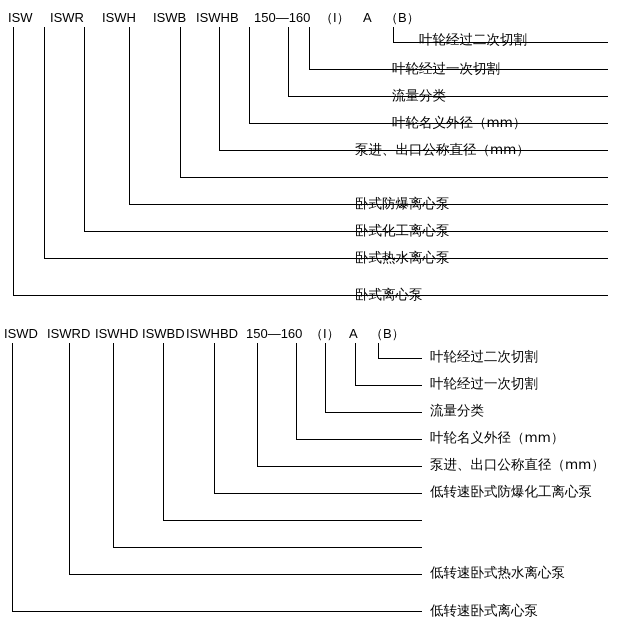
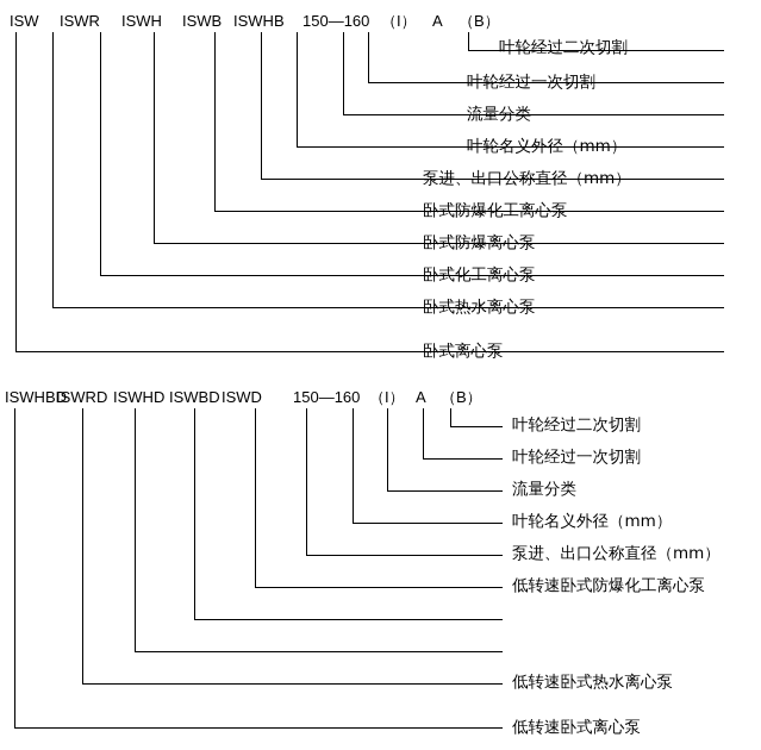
  ISW
  ISWR
  ISWH
  ISWB
  ISWHB
  150—160
  （I）
  A
  （B）
  叶轮经过二次切割
  叶轮经过一次切割
  流量分类
  叶轮名义外径（mm）
  泵进、出口公称直径（mm）
+ 卧式防爆化工离心泵
  卧式防爆离心泵
  卧式化工离心泵
  卧式热水离心泵
  卧式离心泵
- ISWD
+ ISWHBD
  ISWRD
  ISWHD
  ISWBD
- ISWHBD
+ ISWD
  150—160
  （I）
  A
  （B）
  叶轮经过二次切割
  叶轮经过一次切割
  流量分类
  叶轮名义外径（mm）
  泵进、出口公称直径（mm）
  低转速卧式防爆化工离心泵
  低转速卧式热水离心泵
  低转速卧式离心泵
